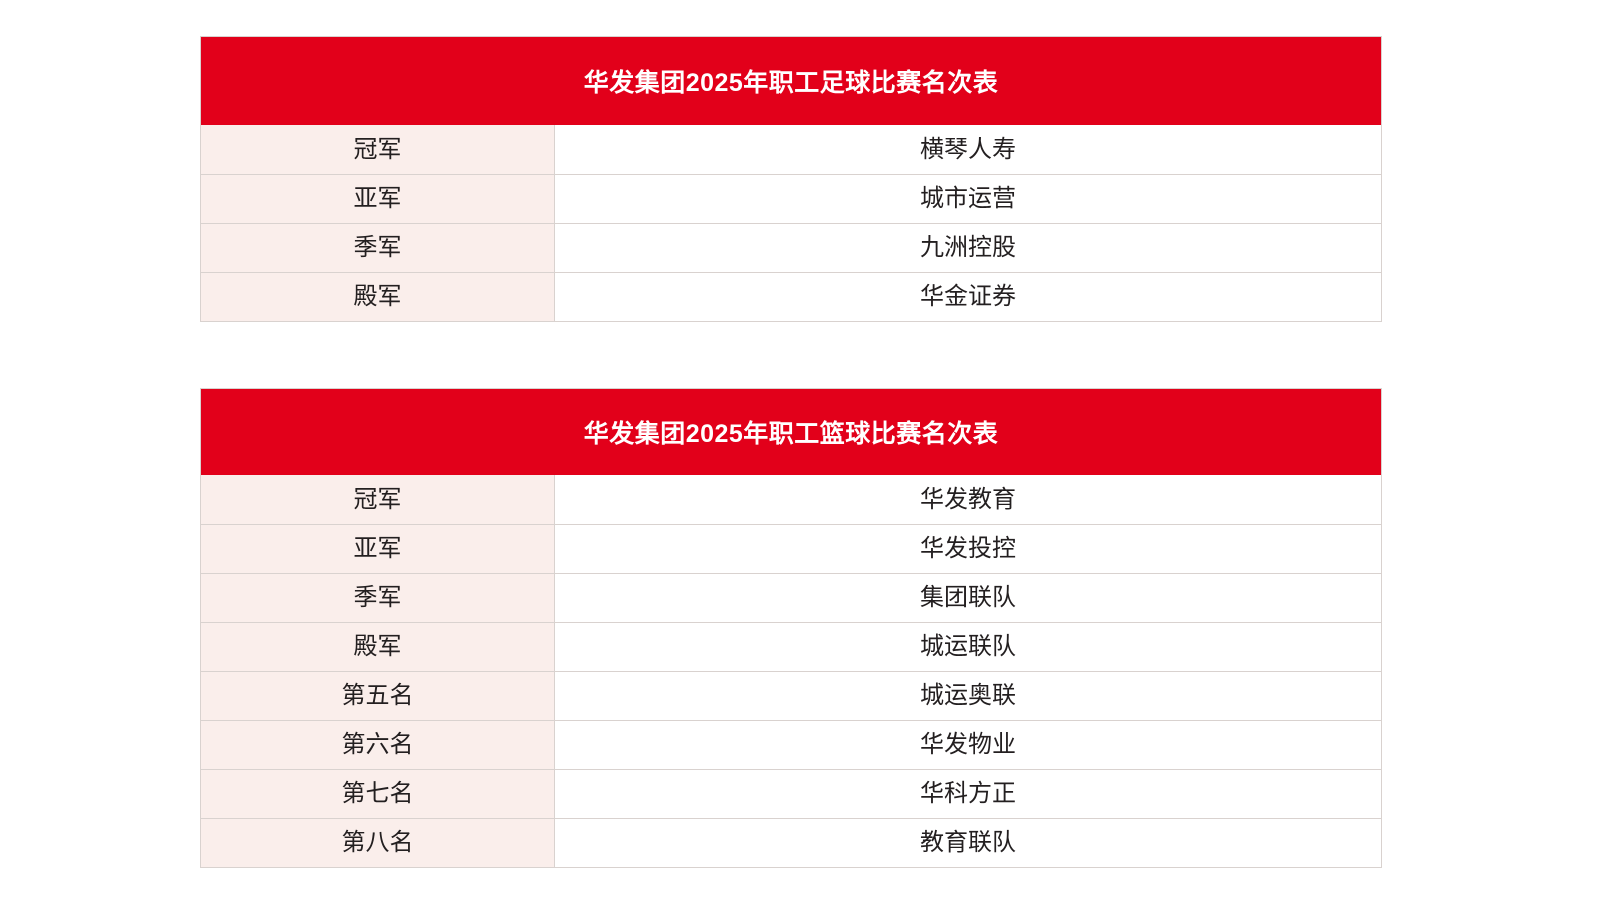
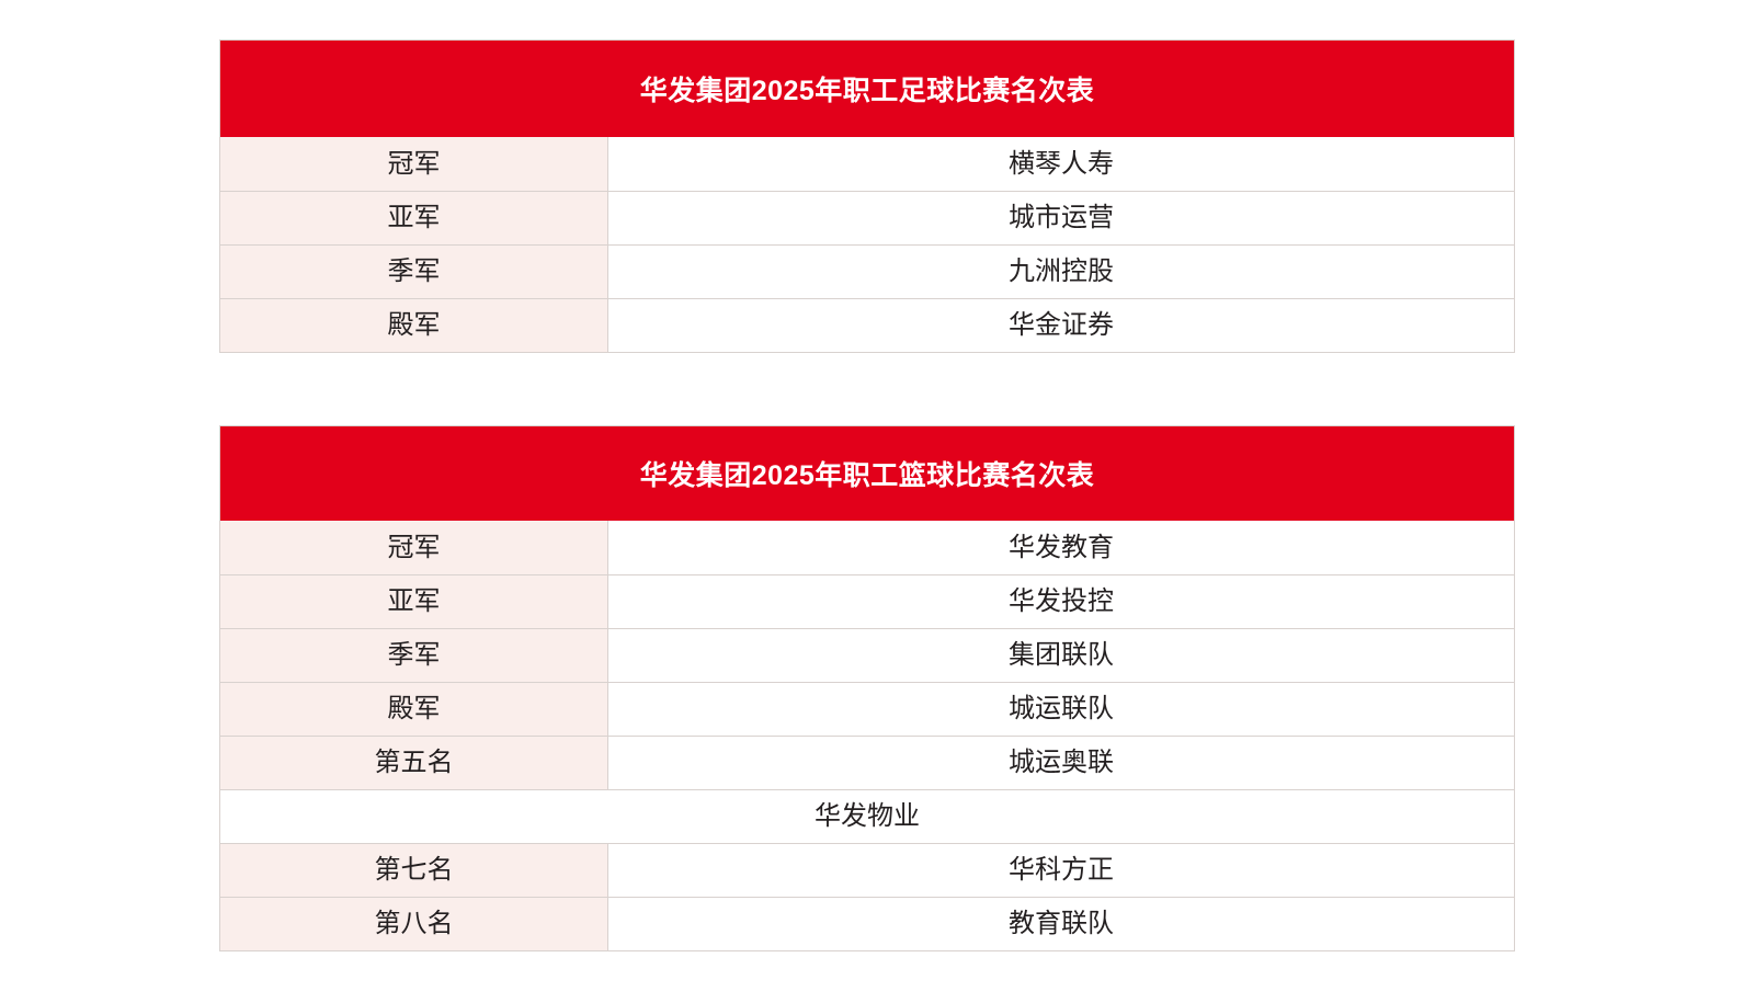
  华发集团2025年职工足球比赛名次表
  冠军
  横琴人寿
  亚军
  城市运营
  季军
  九洲控股
  殿军
  华金证券
  华发集团2025年职工篮球比赛名次表
  冠军
  华发教育
  亚军
  华发投控
  季军
  集团联队
  殿军
  城运联队
  第五名
  城运奥联
- 第六名
  华发物业
  第七名
  华科方正
  第八名
  教育联队
